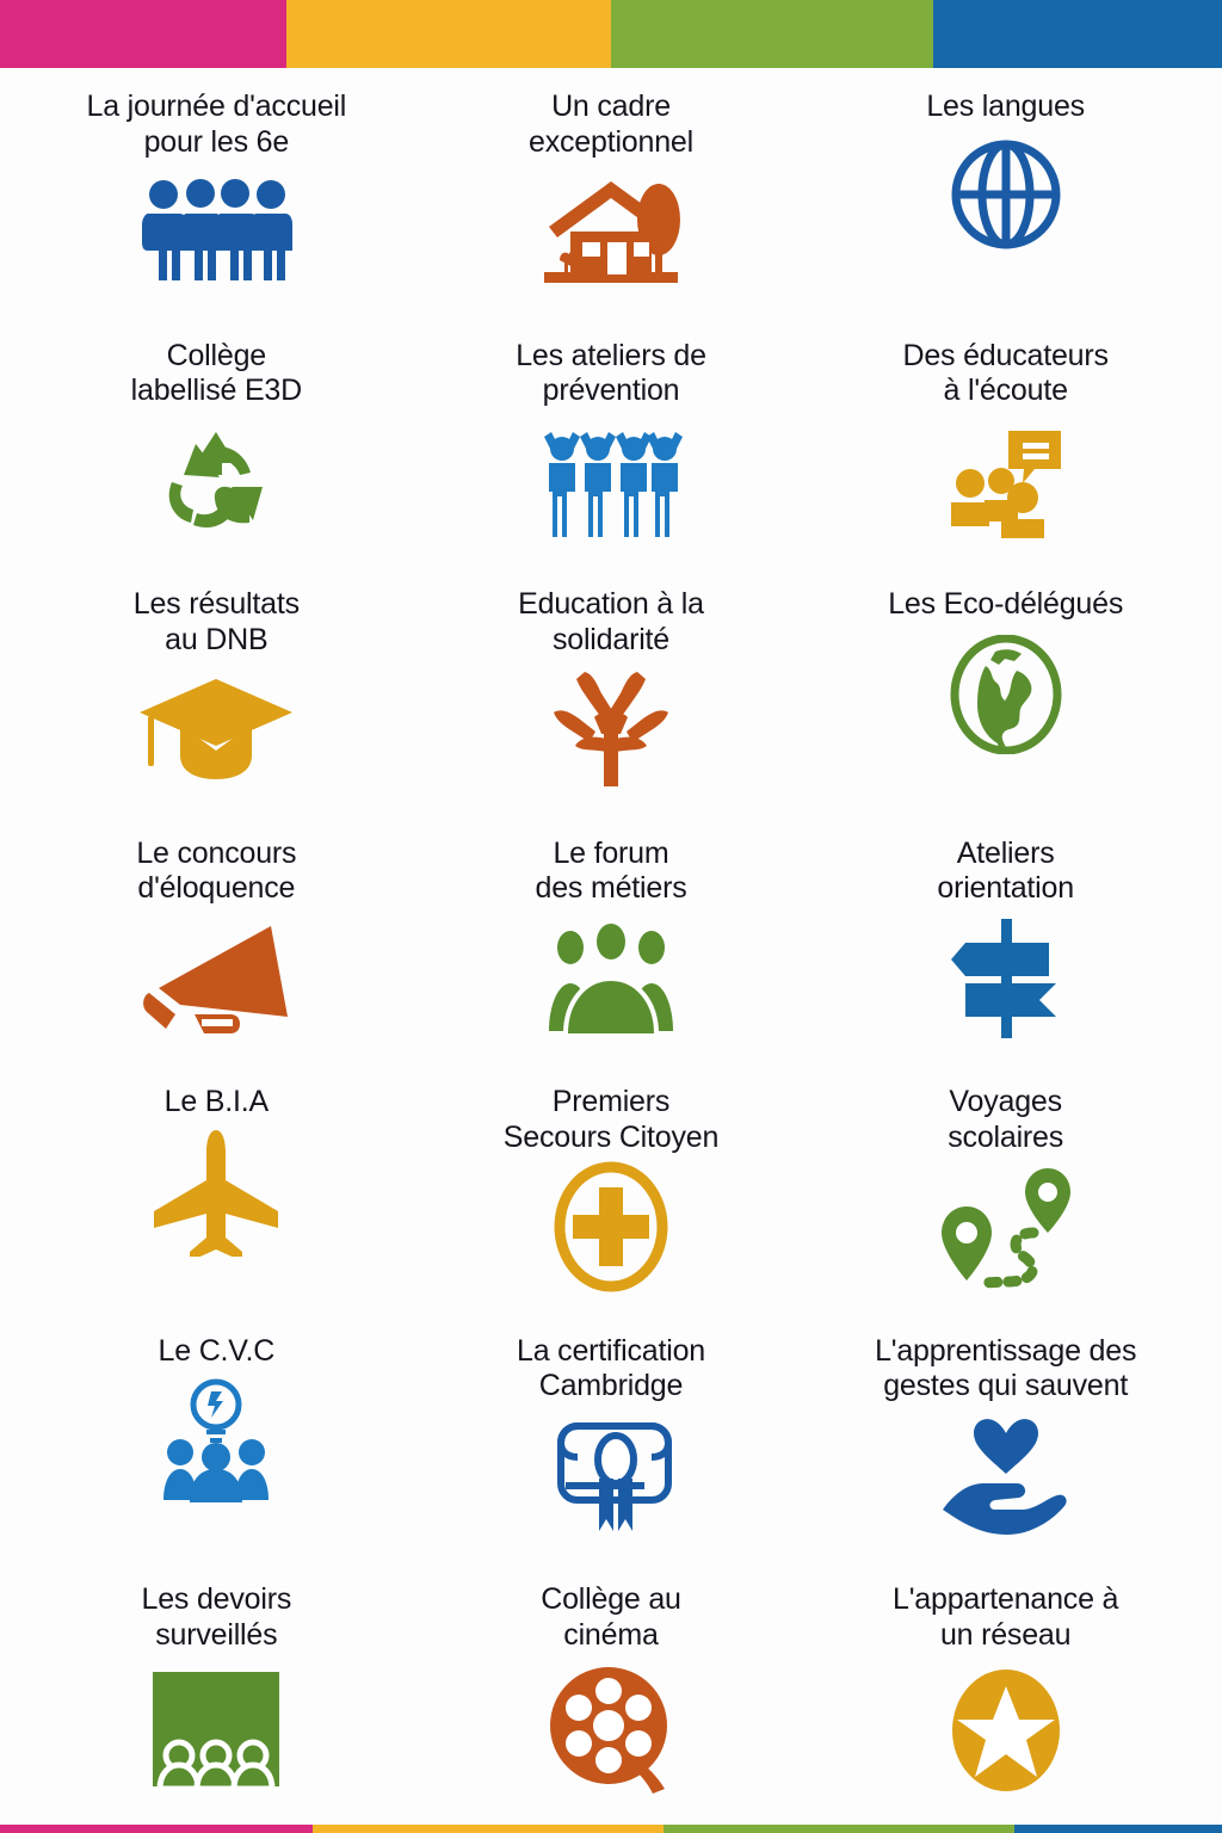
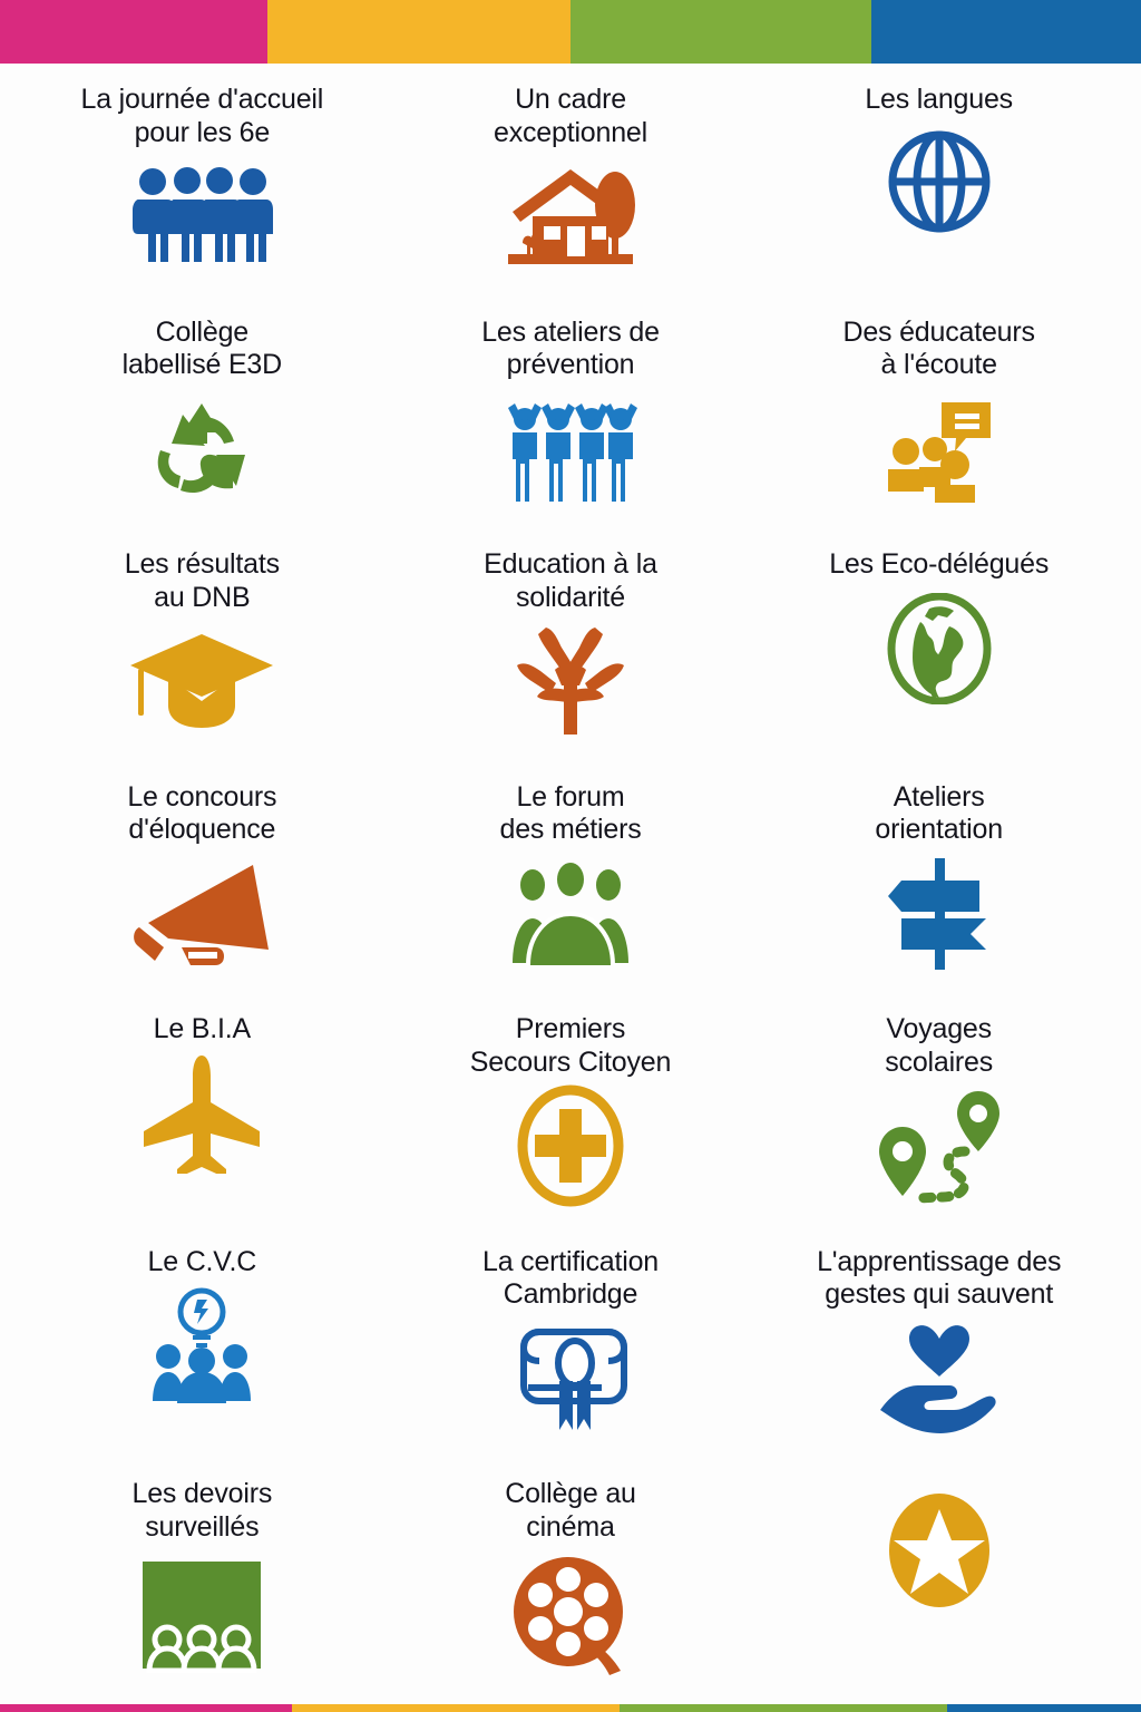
  La journée d'accueil
  pour les 6e
  Un cadre
  exceptionnel
  Les langues
  Collège
  labellisé E3D
  Les ateliers de
  prévention
  Des éducateurs
  à l'écoute
  Les résultats
  au DNB
  Education à la
  solidarité
  Les Eco-délégués
  Le concours
  d'éloquence
  Le forum
  des métiers
  Ateliers
  orientation
  Le B.I.A
  Premiers
  Secours Citoyen
  Voyages
  scolaires
  Le C.V.C
  La certification
  Cambridge
  L'apprentissage des
  gestes qui sauvent
  Les devoirs
  surveillés
  Collège au
  cinéma
- L'appartenance à
- un réseau
